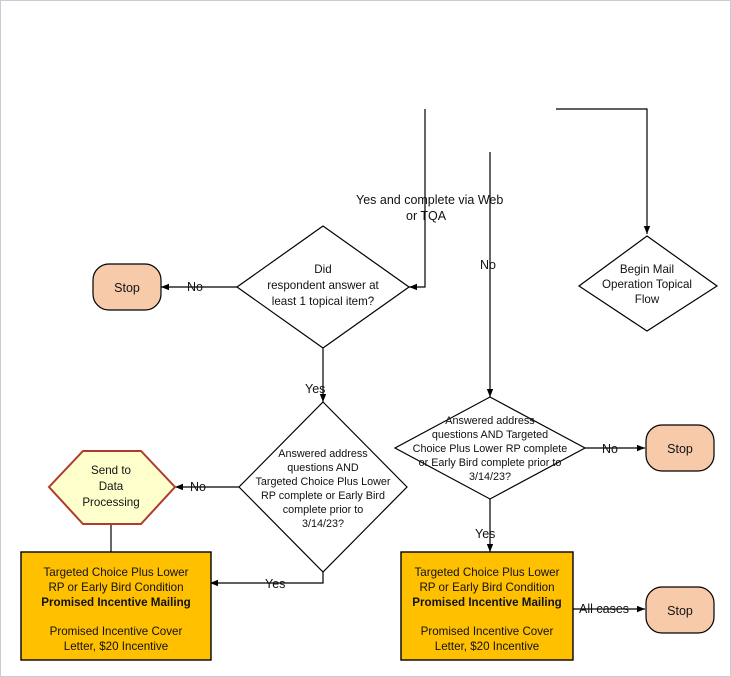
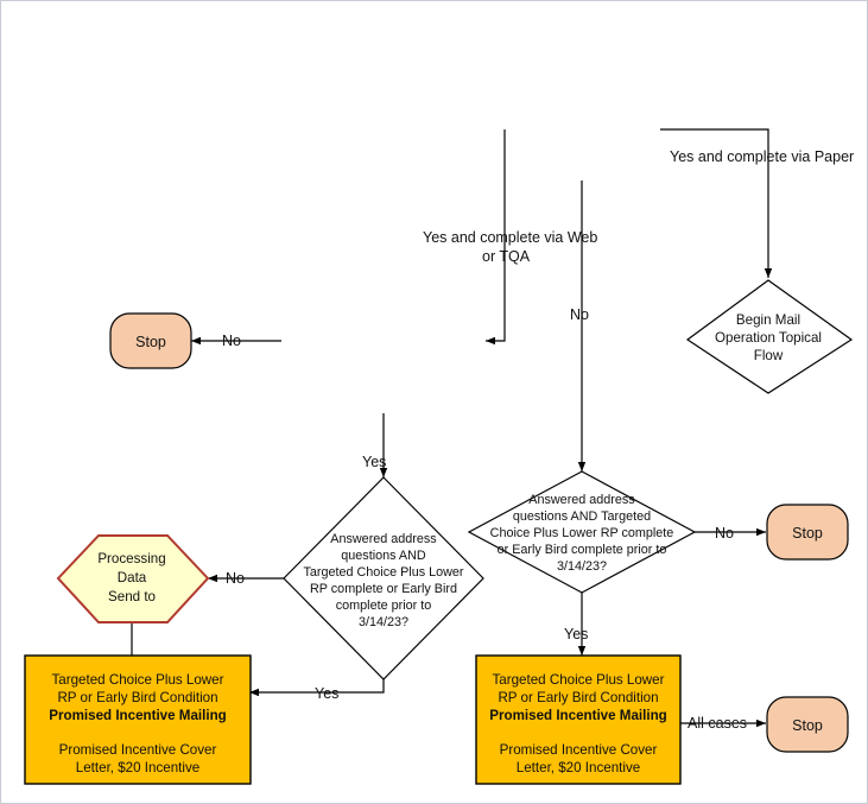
+ Yes and complete via Paper
  Yes and complete via Web
  or TQA
  No
  No
  Yes
  No
  Yes
  No
  Yes
  All cases
  Begin Mail
  Operation Topical
  Flow
- Did
- respondent answer at
- least 1 topical item?
  Stop
  Answered address
  questions AND Targeted
  Choice Plus Lower RP complete
  or Early Bird complete prior to
  3/14/23?
  Stop
  Answered address
  questions AND
  Targeted Choice Plus Lower
  RP complete or Early Bird
  complete prior to
  3/14/23?
- Send to
+ Processing
  Data
- Processing
+ Send to
  Targeted Choice Plus Lower
  RP or Early Bird Condition
  Promised Incentive Mailing
  Promised Incentive Cover
  Letter, $20 Incentive
  Targeted Choice Plus Lower
  RP or Early Bird Condition
  Promised Incentive Mailing
  Promised Incentive Cover
  Letter, $20 Incentive
  Stop
